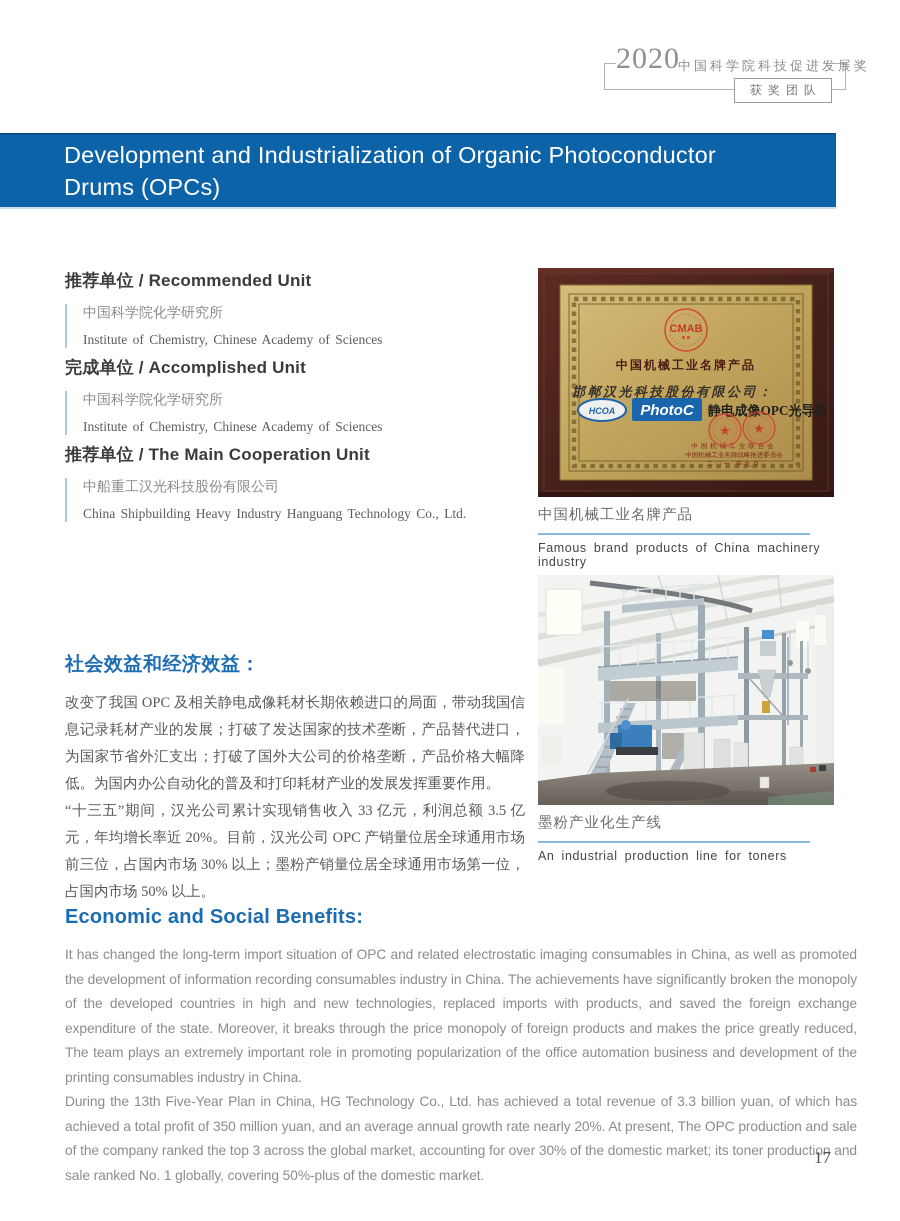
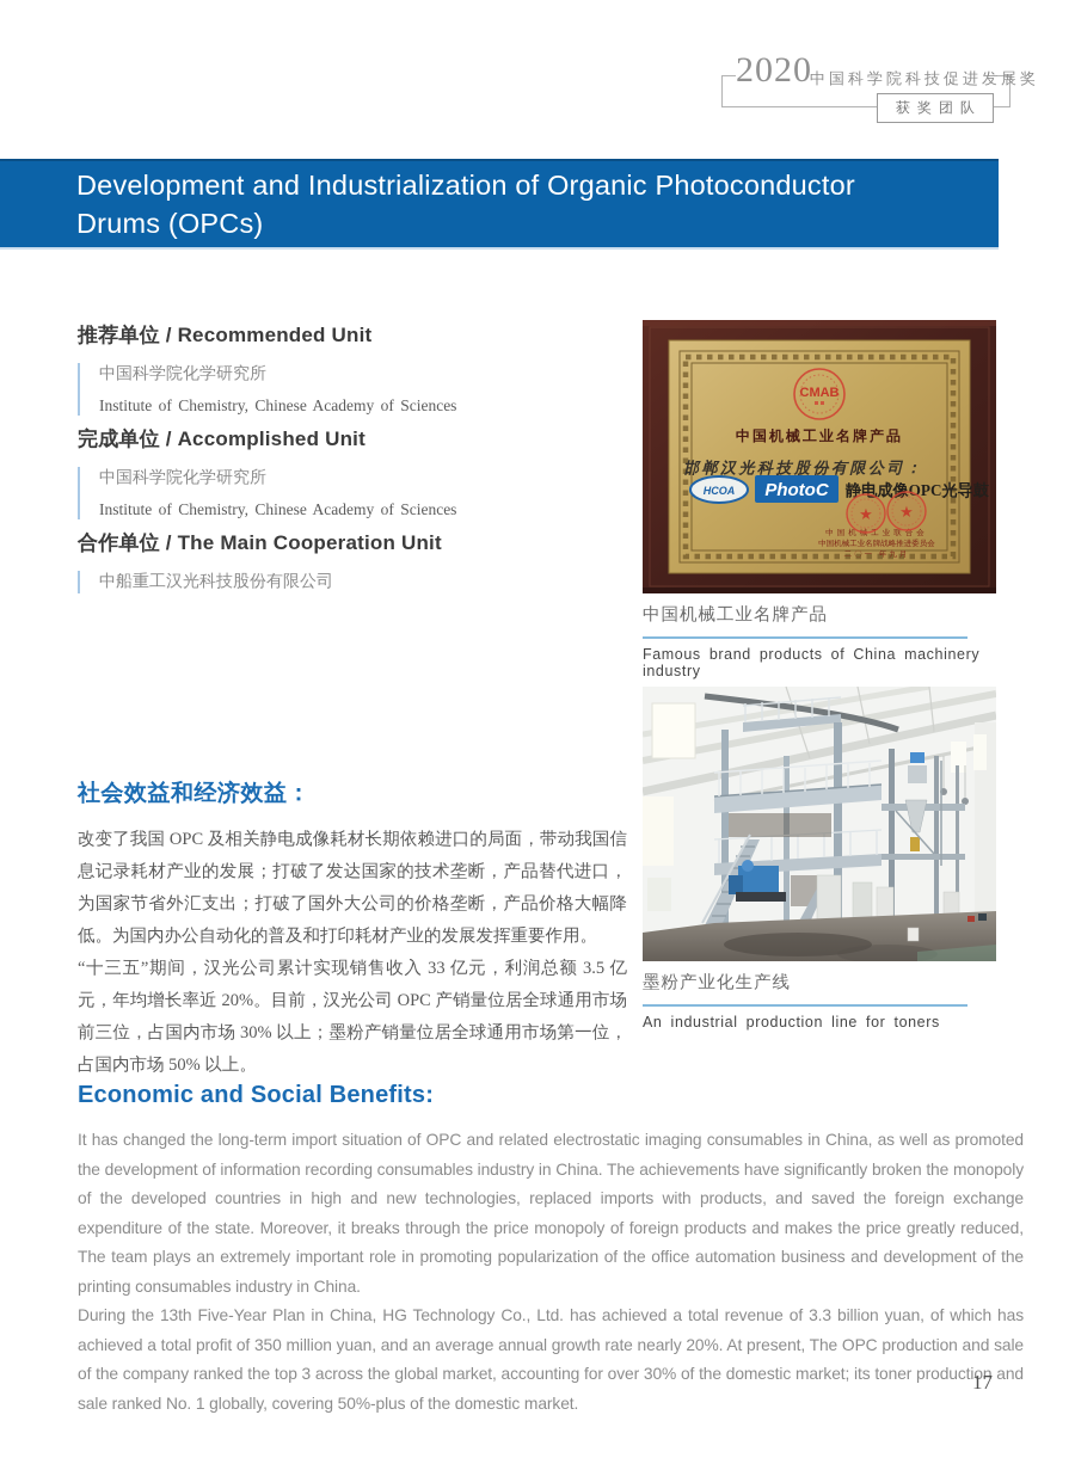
  2020
  中国科学院科技促进发展奖
  获奖团队
  Development and Industrialization of Organic Photoconductor
  Drums (OPCs)
  推荐单位 / Recommended Unit
  中国科学院化学研究所
  Institute of Chemistry, Chinese Academy of Sciences
  完成单位 / Accomplished Unit
  中国科学院化学研究所
  Institute of Chemistry, Chinese Academy of Sciences
- 推荐单位 / The Main Cooperation Unit
+ 合作单位 / The Main Cooperation Unit
  中船重工汉光科技股份有限公司
- China Shipbuilding Heavy Industry Hanguang Technology Co., Ltd.
  CMAB
  中国机械工业名牌产品
  邯郸汉光科技股份有限公司：
  HCOA
  PhotoC
  静电成像OPC光导鼓
  ★
  ★
  中国机械工业名牌产品
  Famous brand products of China machinery industry
  墨粉产业化生产线
  An industrial production line for toners
  社会效益和经济效益：
  改变了我国 OPC 及相关静电成像耗材长期依赖进口的局面，带动我国信息记录耗材产业的发展；打破了发达国家的技术垄断，产品替代进口，为国家节省外汇支出；打破了国外大公司的价格垄断，产品价格大幅降低。为国内办公自动化的普及和打印耗材产业的发展发挥重要作用。
  “十三五”期间，汉光公司累计实现销售收入 33 亿元，利润总额 3.5 亿元，年均增长率近 20%。目前，汉光公司 OPC 产销量位居全球通用市场前三位，占国内市场 30% 以上；墨粉产销量位居全球通用市场第一位，占国内市场 50% 以上。
  Economic and Social Benefits:
  It has changed the long-term import situation of OPC and related electrostatic imaging consumables in China, as well as promoted the development of information recording consumables industry in China. The achievements have significantly broken the monopoly of the developed countries in high and new technologies, replaced imports with products, and saved the foreign exchange expenditure of the state. Moreover, it breaks through the price monopoly of foreign products and makes the price greatly reduced, The team plays an extremely important role in promoting popularization of the office automation business and development of the printing consumables industry in China.
  During the 13th Five-Year Plan in China, HG Technology Co., Ltd. has achieved a total revenue of 3.3 billion yuan, of which has achieved a total profit of 350 million yuan, and an average annual growth rate nearly 20%. At present, The OPC production and sale of the company ranked the top 3 across the global market, accounting for over 30% of the domestic market; its toner production and sale ranked No. 1 globally, covering 50%-plus of the domestic market.
  17
